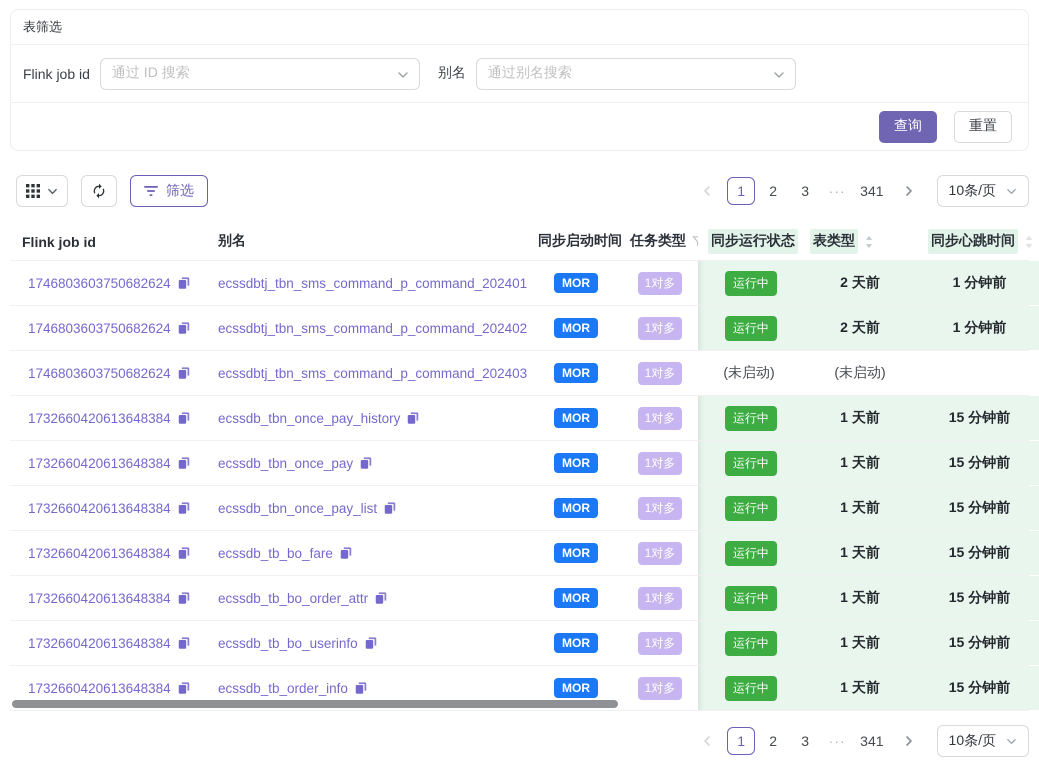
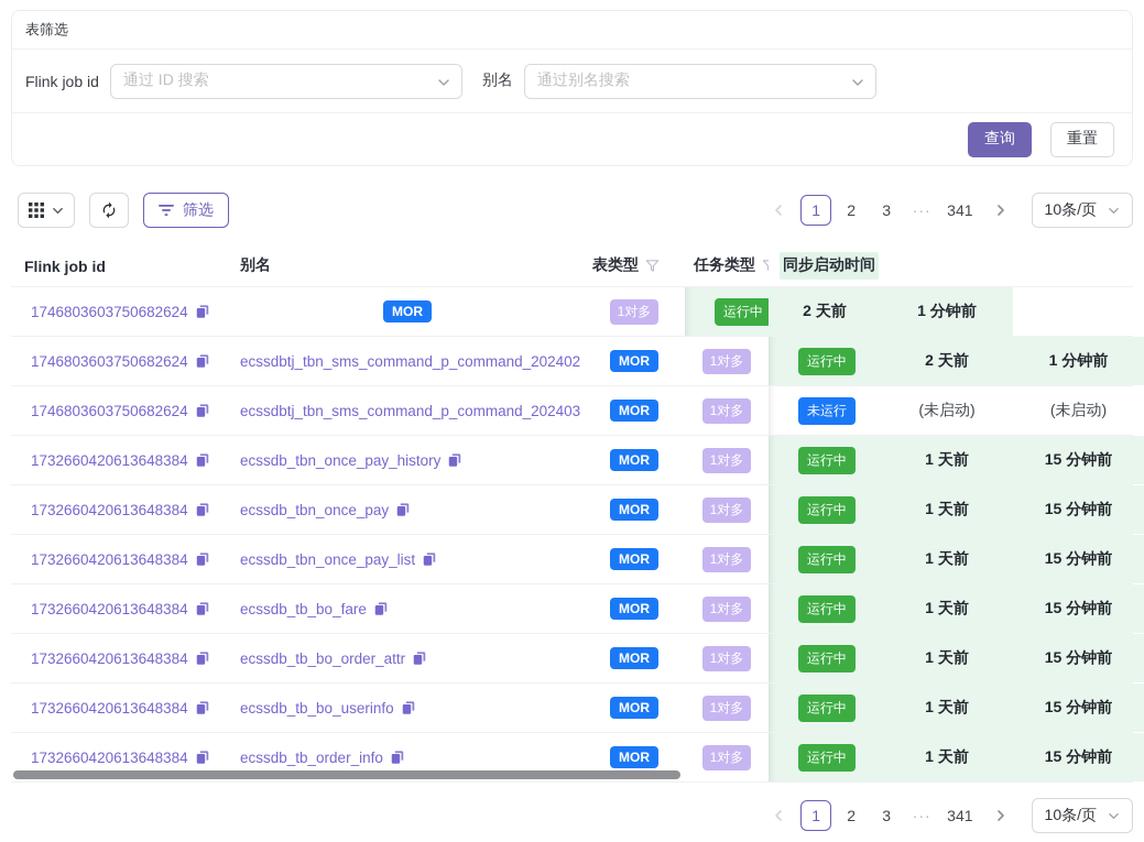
  表筛选
  Flink job id
  通过 ID 搜索
  别名
  通过别名搜索
  查询
  重置
  筛选
  1
  2
  3
  ···
  341
  10条/页
  Flink job id
  别名
- 同步启动时间
+ 表类型
  任务类型
- 同步运行状态
- 表类型
+ 同步启动时间
- 同步心跳时间
  1746803603750682624
- ecssdbtj_tbn_sms_command_p_command_202401
  MOR
  1对多
  运行中
  2 天前
  1 分钟前
  1746803603750682624
  ecssdbtj_tbn_sms_command_p_command_202402
  MOR
  1对多
  运行中
  2 天前
  1 分钟前
  1746803603750682624
  ecssdbtj_tbn_sms_command_p_command_202403
  MOR
  1对多
+ 未运行
  (未启动)
  (未启动)
  1732660420613648384
  ecssdb_tbn_once_pay_history
  MOR
  1对多
  运行中
  1 天前
  15 分钟前
  1732660420613648384
  ecssdb_tbn_once_pay
  MOR
  1对多
  运行中
  1 天前
  15 分钟前
  1732660420613648384
  ecssdb_tbn_once_pay_list
  MOR
  1对多
  运行中
  1 天前
  15 分钟前
  1732660420613648384
  ecssdb_tb_bo_fare
  MOR
  1对多
  运行中
  1 天前
  15 分钟前
  1732660420613648384
  ecssdb_tb_bo_order_attr
  MOR
  1对多
  运行中
  1 天前
  15 分钟前
  1732660420613648384
  ecssdb_tb_bo_userinfo
  MOR
  1对多
  运行中
  1 天前
  15 分钟前
  1732660420613648384
  ecssdb_tb_order_info
  MOR
  1对多
  运行中
  1 天前
  15 分钟前
  1
  2
  3
  ···
  341
  10条/页
